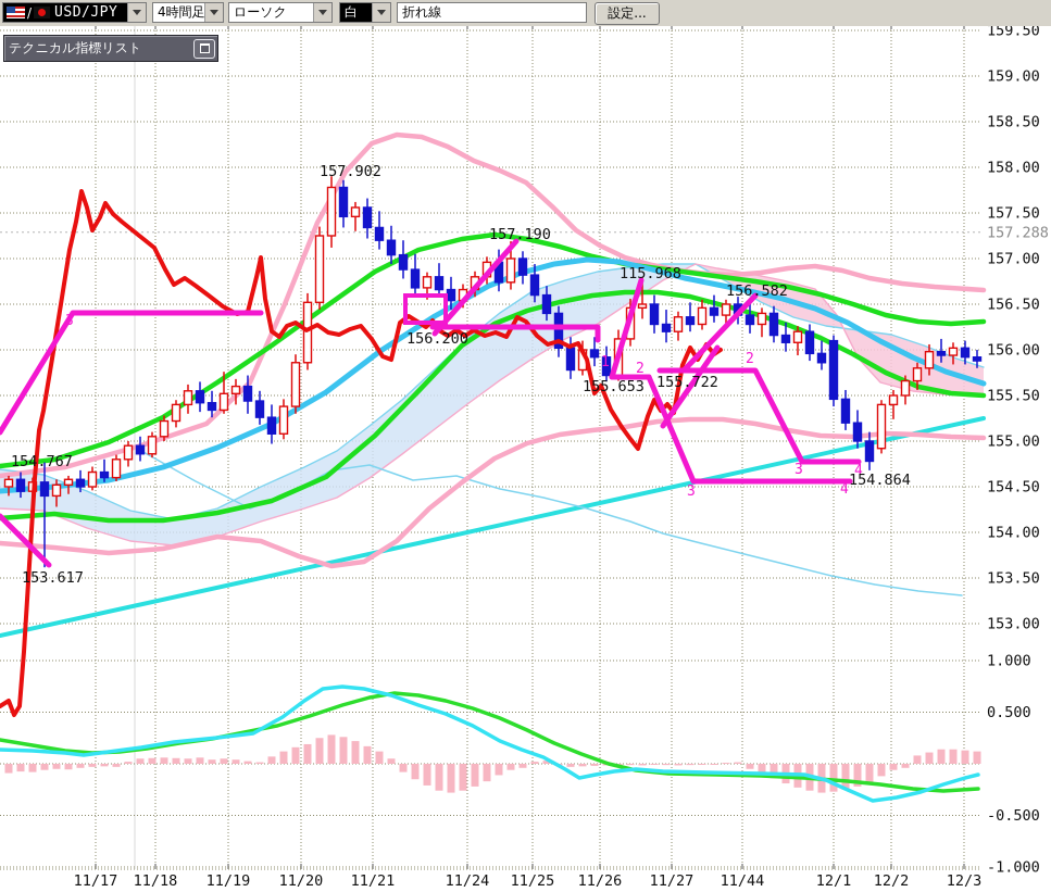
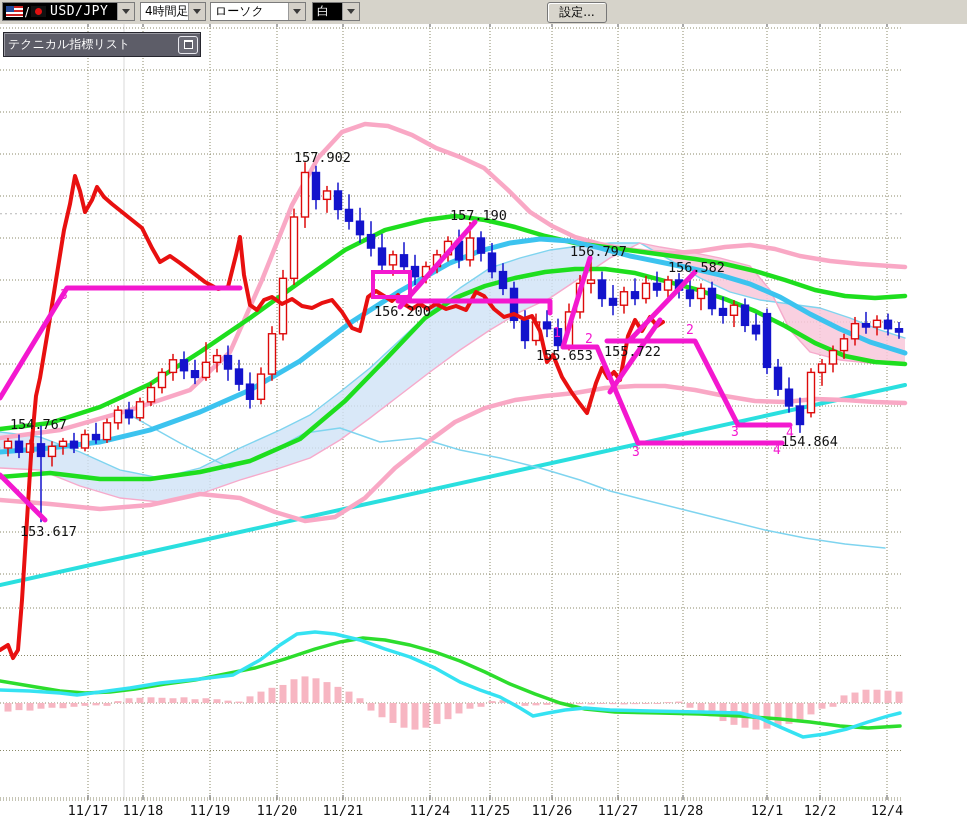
  /
  USD/JPY
  4時間足
  ローソク
  白
- 折れ線
  設定...
  テクニカル指標リスト
  3
  1
  2
  2
  3
  4
  3
  4
  157.902
  157.190
- 115.968
+ 156.797
  156.582
  156.200
  155.653
  155.722
  154.767
  153.617
  154.864
- 159.50
- 159.00
- 158.50
- 158.00
- 157.50
- 157.00
- 156.50
- 156.00
- 155.50
- 155.00
- 154.50
- 154.00
- 153.50
- 153.00
- 157.288
- 1.000
- 0.500
- -0.500
- -1.000
  11/17
  11/18
  11/19
  11/20
  11/21
  11/24
  11/25
  11/26
  11/27
- 11/44
+ 11/28
  12/1
  12/2
- 12/3
+ 12/4
